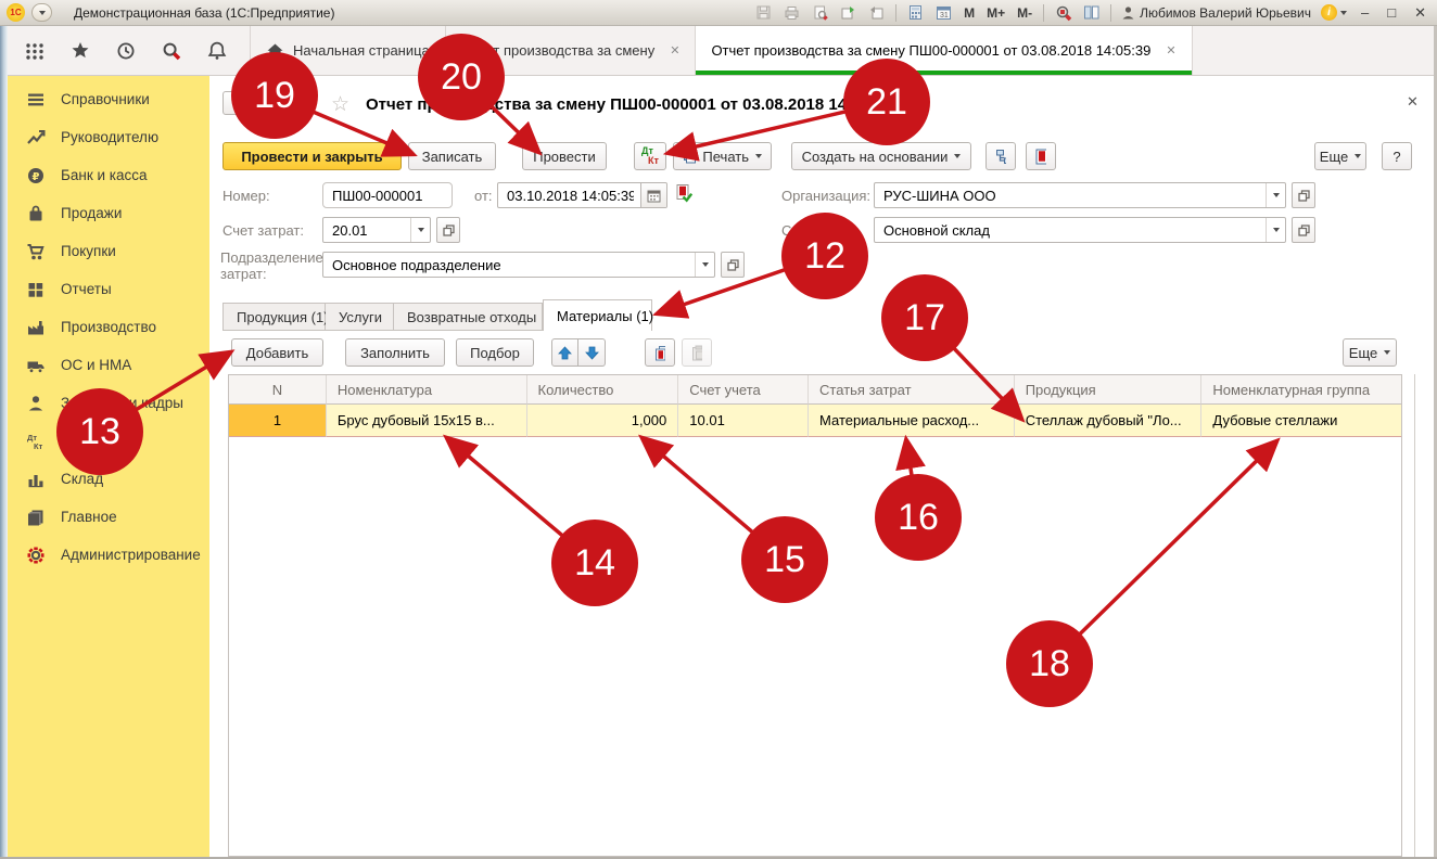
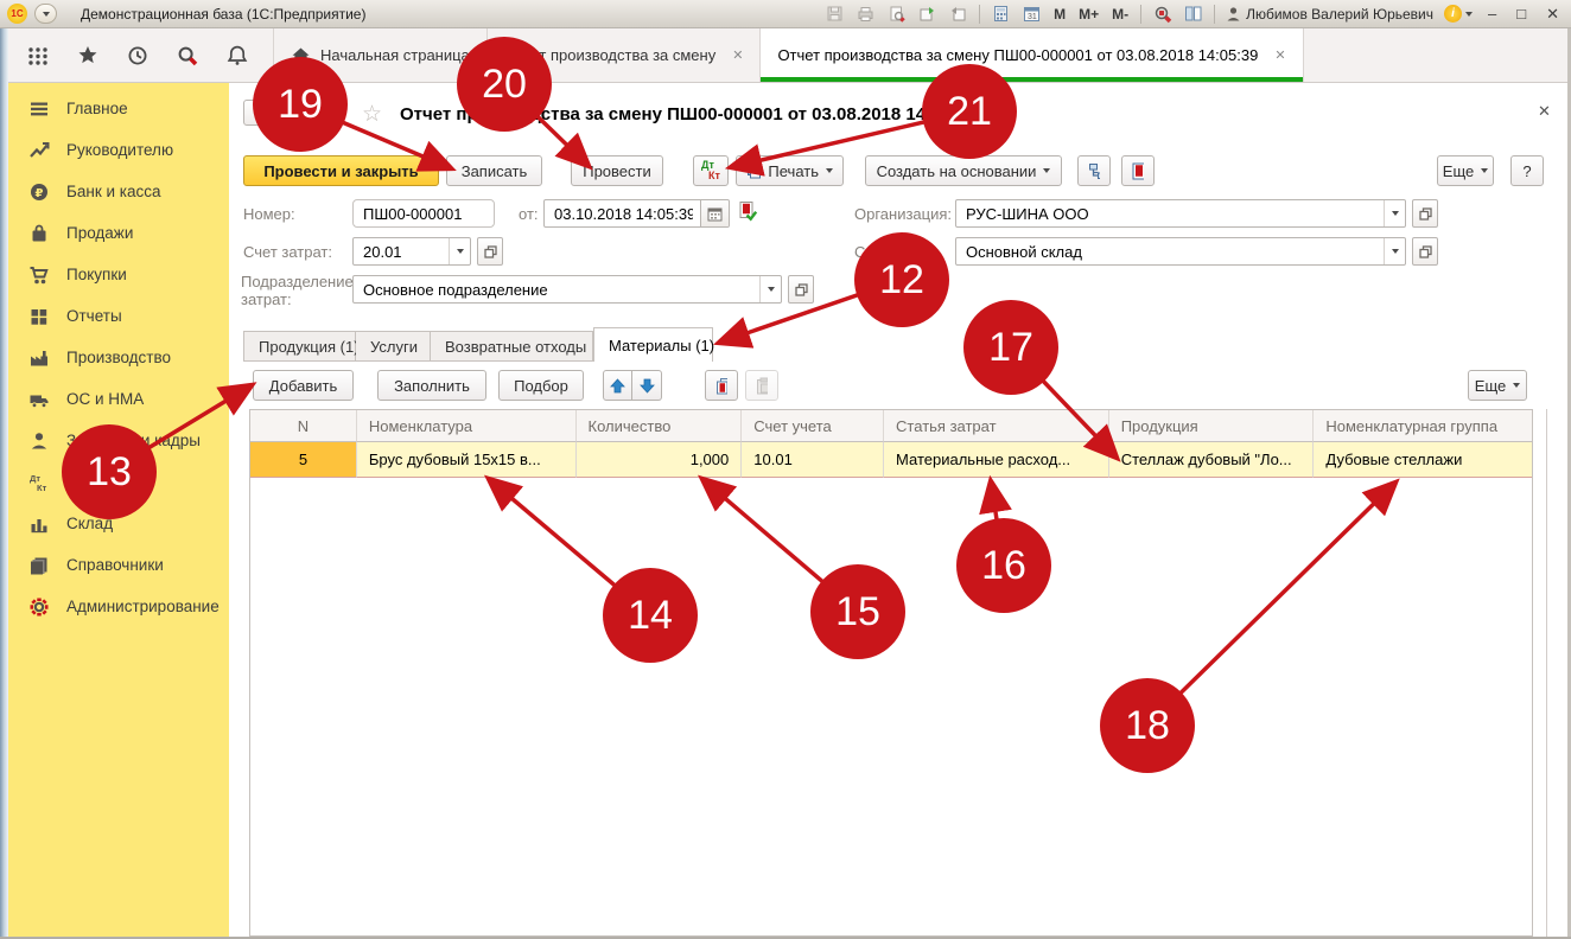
  1С
  Демонстрационная база (1С:Предприятие)
  M
  M+
  M-
  Любимов Валерий Юрьевич
  i
  –
  □
  ✕
  Начальная страниц
  т производства за смену
  ✕
  Отчет производства за смену ПШ00-000001 от 03.08.2018 14:05:39
  ✕
- Справочники
+ Главное
  Руководителю
  ₽
  Банк и касса
  Продажи
  Покупки
  Отчеты
  Производство
  ОС и НМА
  Дт
  Кт
  Склад
- Главное
+ Справочники
  Администрирование
  ☆
  Отчет пства за смену ПШ00-000001 от 03.08.2018 14
  ✕
  Провести и закрыть
  Записать
  Провести
  Дт
  Кт
  Печать
  Создать на основании
  Еще
  ?
  Номер:
  ПШ00-000001
  от:
  03.10.2018 14:05:39
  Организация:
  РУС-ШИНА ООО
  Счет затрат:
  20.01
  Основной склад
  Подразделение затрат:
  Основное подразделение
  Продукция (1
  Услуги
  Возвратные отходы
  Материалы (1)
  Добавить
  Заполнить
  Подбор
  Еще
  N
  Номенклатура
  Количество
  Счет учета
  Статья затрат
  Продукция
  Номенклатурная группа
- 1
+ 5
  Брус дубовый 15х15 в...
  1,000
  10.01
  Материальные расход...
  Стеллаж дубовый "Ло...
  Дубовые стеллажи
  12
  13
  14
  15
  16
  17
  18
  19
  20
  21
